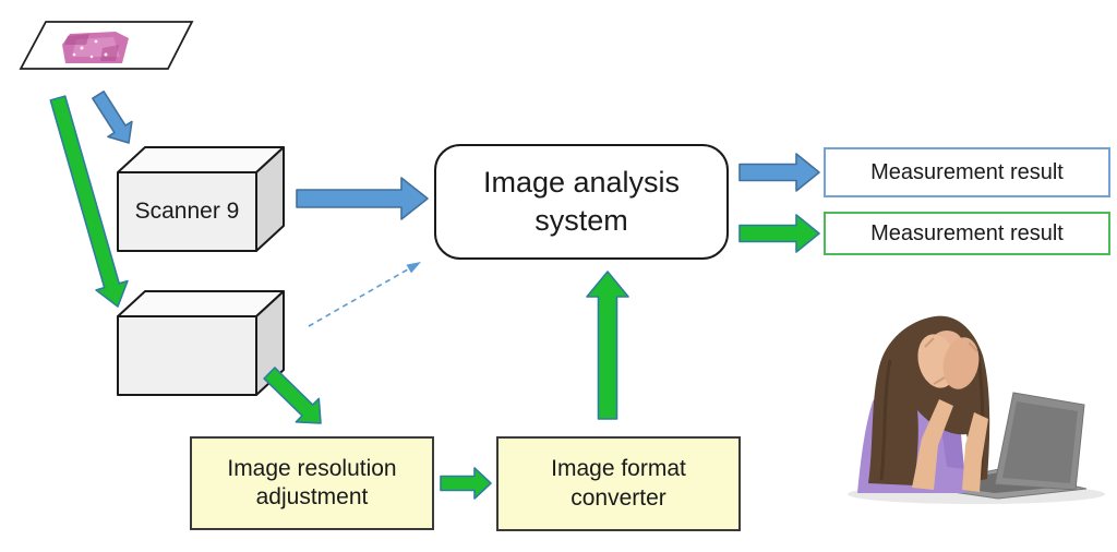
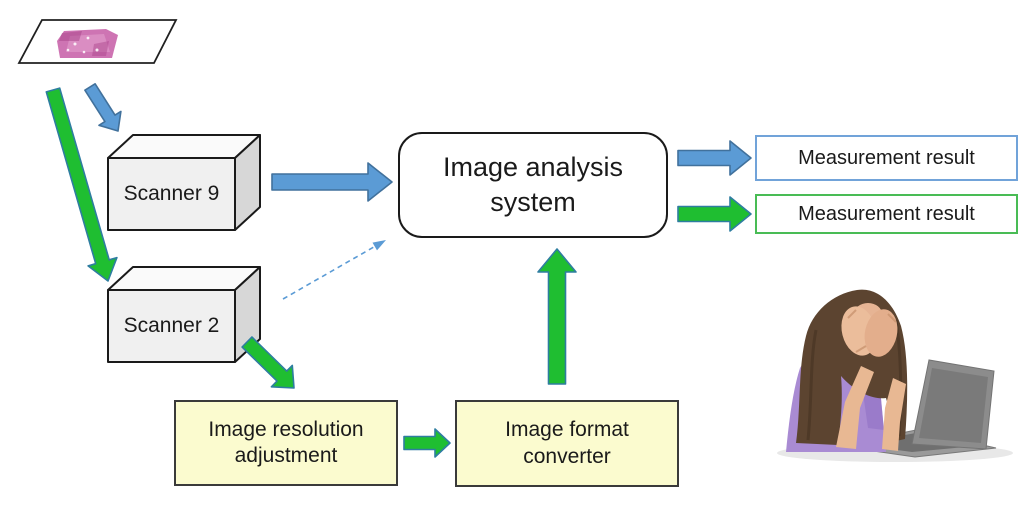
  Scanner 9
+ Scanner 2
  Image analysis system
  Measurement result
  Measurement result
  Image resolution adjustment
  Image format converter
